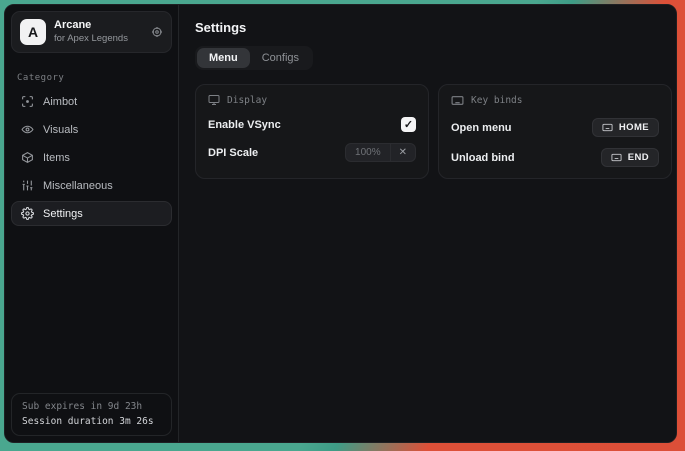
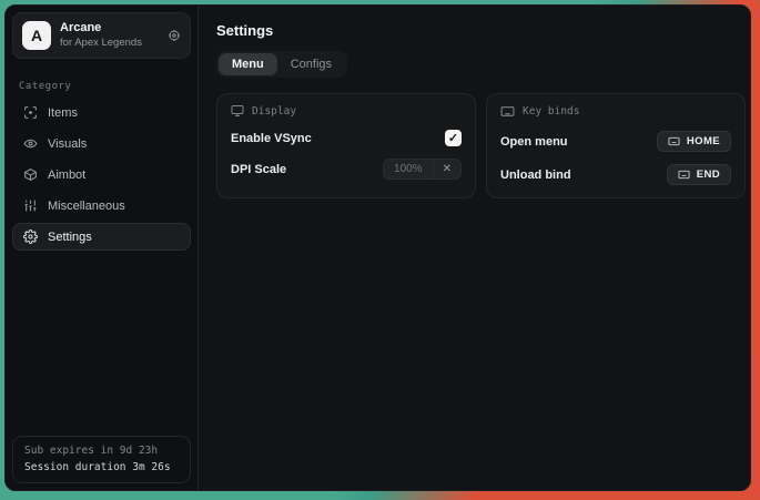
  A
  Arcane
  for Apex Legends
  Category
- Aimbot
+ Items
  Visuals
- Items
+ Aimbot
  Miscellaneous
  Settings
  Sub expires in 9d 23h
  Session duration 3m 26s
  Settings
  Menu
  Configs
  Display
  Enable VSync
  ✓
  DPI Scale
  100%
  ✕
  Key binds
  Open menu
  HOME
  Unload bind
  END
